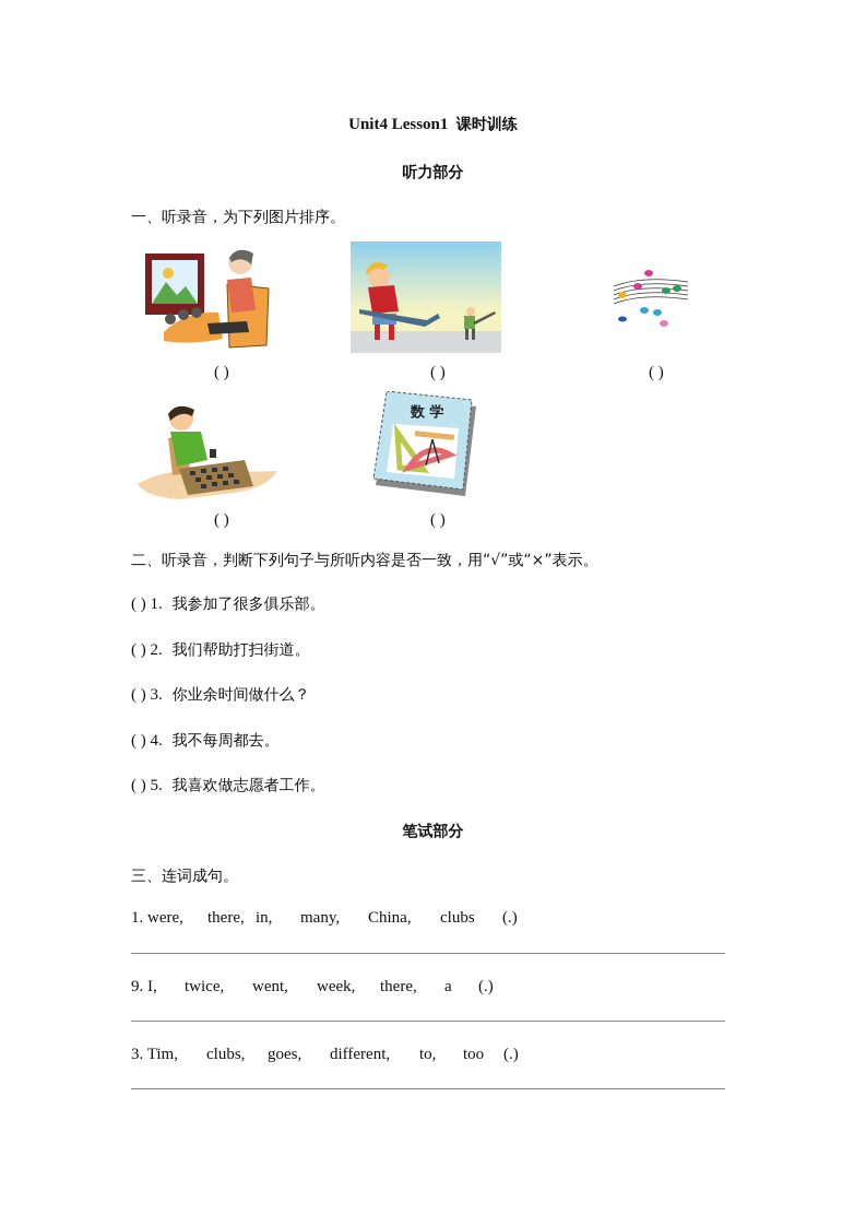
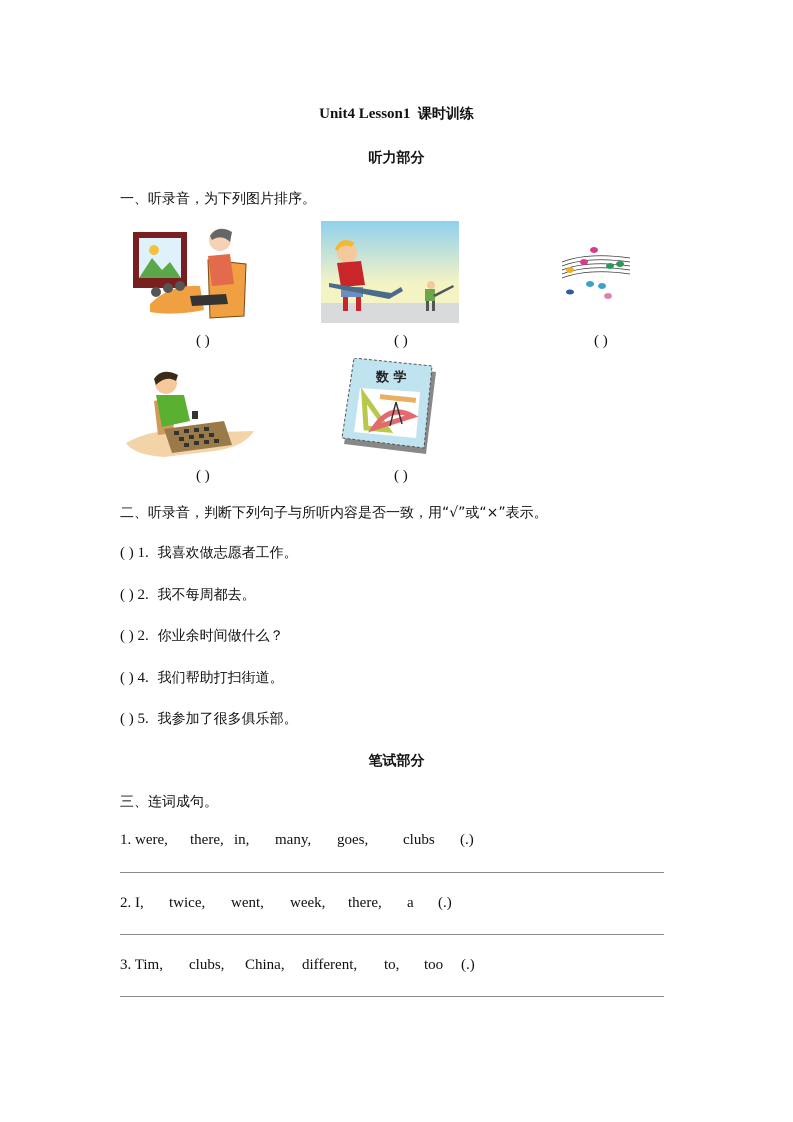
  Unit4 Lesson1 课时训练
  听力部分
  一、听录音，为下列图片排序。
  ( )
  ( )
  ( )
  ( )
  数 学
  ( )
  二、听录音，判断下列句子与所听内容是否一致，用“√”或“×”表示。
- ( ) 1. 我参加了很多俱乐部。
+ ( ) 1. 我喜欢做志愿者工作。
- ( ) 2. 我们帮助打扫街道。
+ ( ) 2. 我不每周都去。
- ( ) 3. 你业余时间做什么？
+ ( ) 2. 你业余时间做什么？
- ( ) 4. 我不每周都去。
+ ( ) 4. 我们帮助打扫街道。
- ( ) 5. 我喜欢做志愿者工作。
+ ( ) 5. 我参加了很多俱乐部。
  笔试部分
  三、连词成句。
- 1. were, there, in, many, China, clubs (.)
+ 1. were, there, in, many, goes, clubs (.)
- 9. I, twice, went, week, there, a (.)
+ 2. I, twice, went, week, there, a (.)
- 3. Tim, clubs, goes, different, to, too (.)
+ 3. Tim, clubs, China, different, to, too (.)
